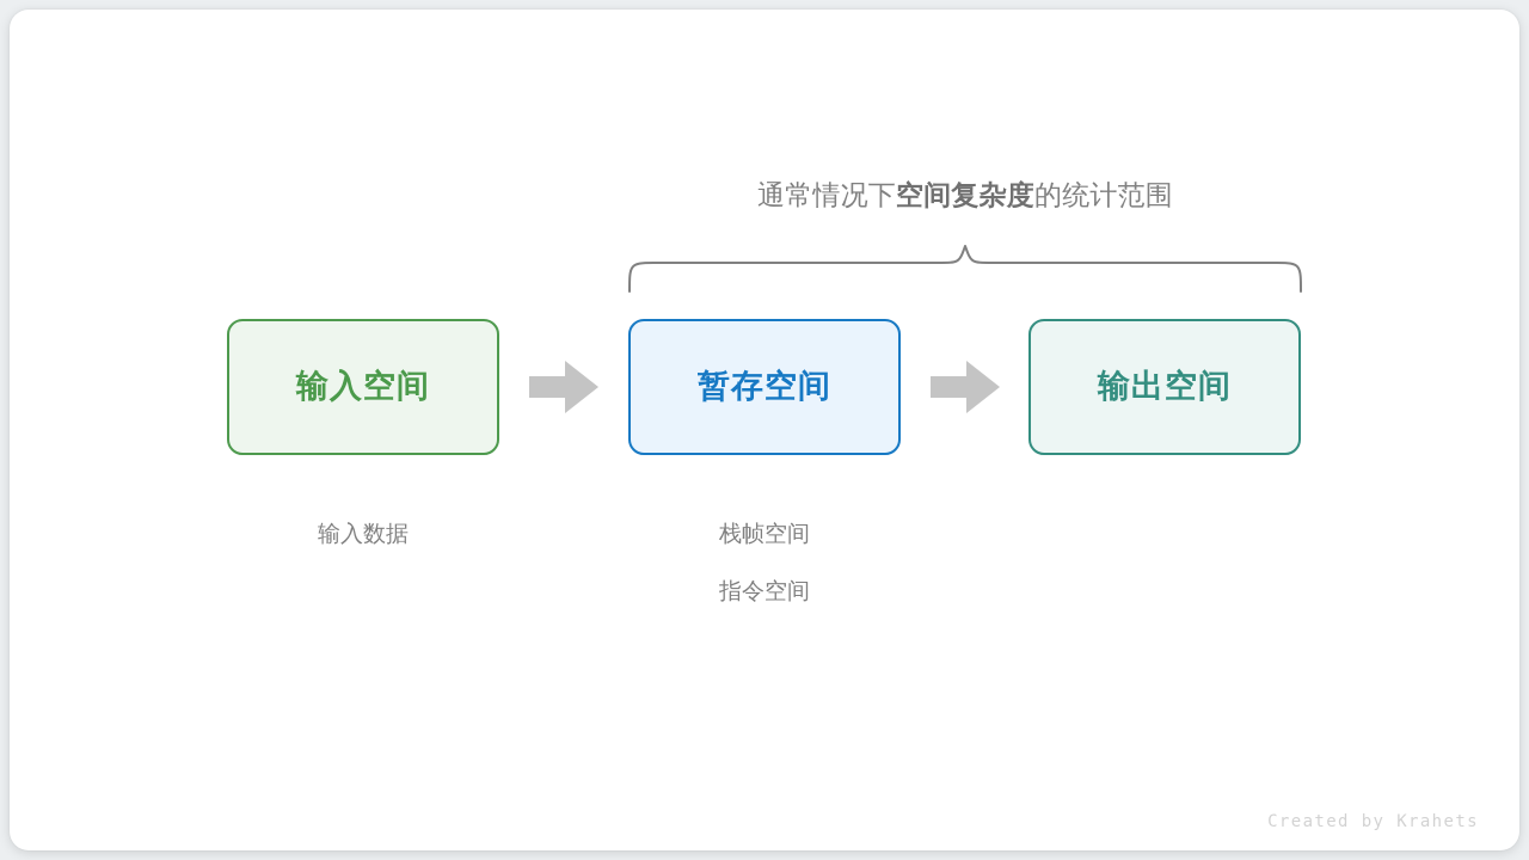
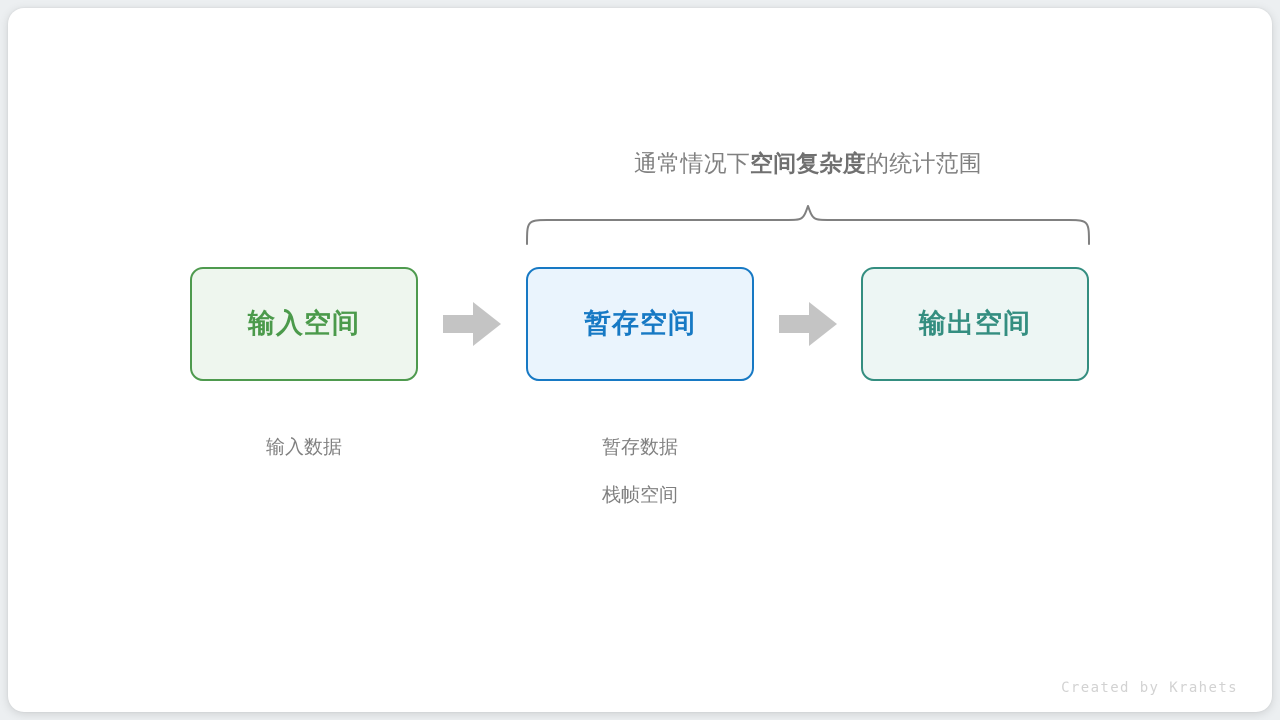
  通常情况下空间复杂度的统计范围
  输入空间
  暂存空间
  输出空间
  输入数据
+ 暂存数据
  栈帧空间
- 指令空间
  Created by Krahets
